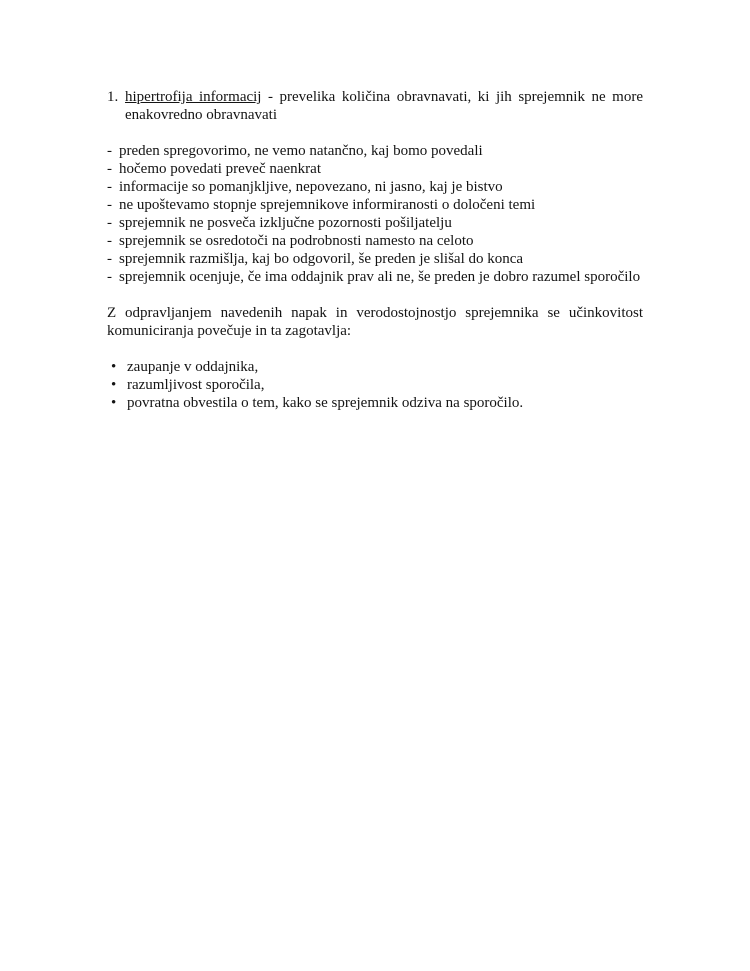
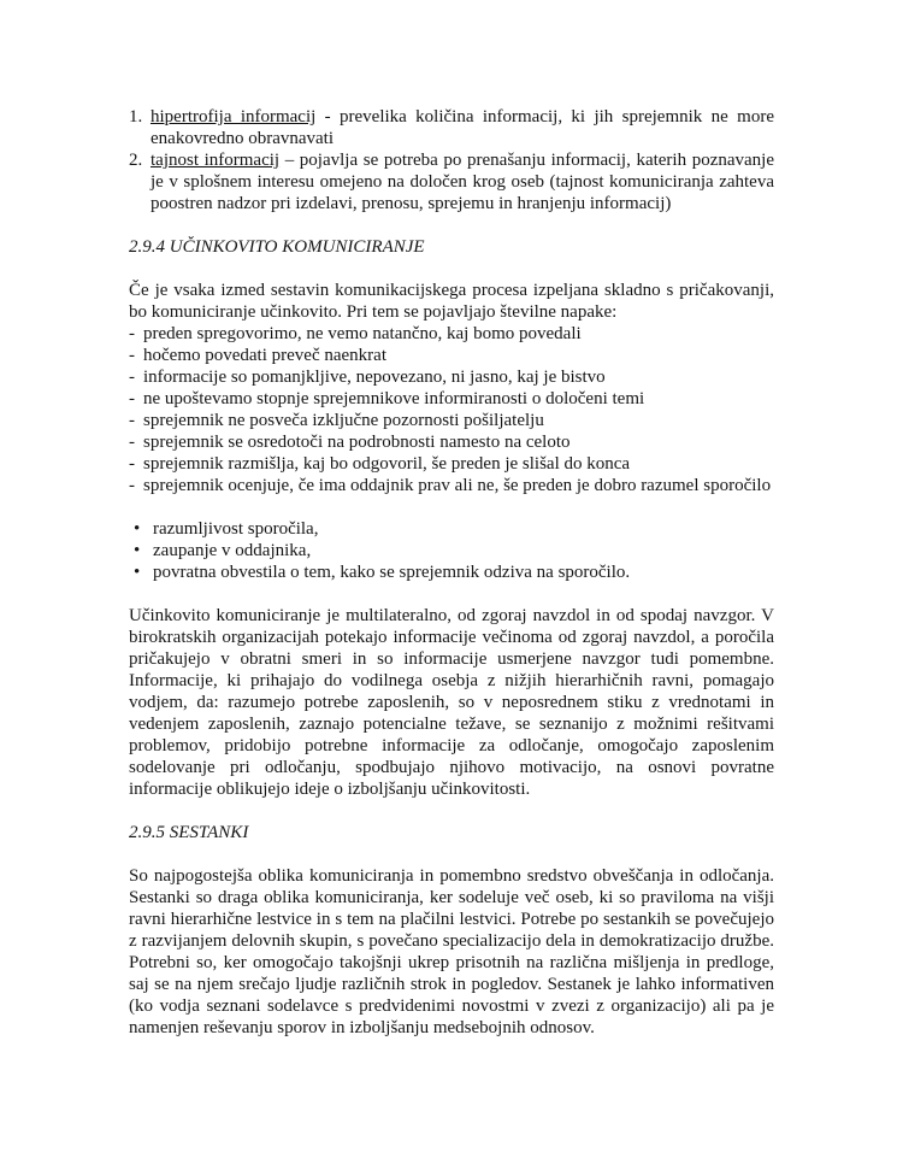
  1.
- hipertrofija informacij - prevelika količina obravnavati, ki jih sprejemnik ne more enakovredno obravnavati
+ hipertrofija informacij - prevelika količina informacij, ki jih sprejemnik ne more enakovredno obravnavati
+ 2.
+ tajnost informacij – pojavlja se potreba po prenašanju informacij, katerih poznavanje je v splošnem interesu omejeno na določen krog oseb (tajnost komuniciranja zahteva poostren nadzor pri izdelavi, prenosu, sprejemu in hranjenju informacij)
+ 2.9.4 UČINKOVITO KOMUNICIRANJE
+ Če je vsaka izmed sestavin komunikacijskega procesa izpeljana skladno s pričakovanji, bo komuniciranje učinkovito. Pri tem se pojavljajo številne napake:
  -
  preden spregovorimo, ne vemo natančno, kaj bomo povedali
  -
  hočemo povedati preveč naenkrat
  -
  informacije so pomanjkljive, nepovezano, ni jasno, kaj je bistvo
  -
  ne upoštevamo stopnje sprejemnikove informiranosti o določeni temi
  -
  sprejemnik ne posveča izključne pozornosti pošiljatelju
  -
  sprejemnik se osredotoči na podrobnosti namesto na celoto
  -
  sprejemnik razmišlja, kaj bo odgovoril, še preden je slišal do konca
  -
  sprejemnik ocenjuje, če ima oddajnik prav ali ne, še preden je dobro razumel sporočilo
- Z odpravljanjem navedenih napak in verodostojnostjo sprejemnika se učinkovitost komuniciranja povečuje in ta zagotavlja:
  •
- zaupanje v oddajnika,
+ razumljivost sporočila,
  •
- razumljivost sporočila,
+ zaupanje v oddajnika,
  •
  povratna obvestila o tem, kako se sprejemnik odziva na sporočilo.
+ Učinkovito komuniciranje je multilateralno, od zgoraj navzdol in od spodaj navzgor. V birokratskih organizacijah potekajo informacije večinoma od zgoraj navzdol, a poročila pričakujejo v obratni smeri in so informacije usmerjene navzgor tudi pomembne. Informacije, ki prihajajo do vodilnega osebja z nižjih hierarhičnih ravni, pomagajo vodjem, da: razumejo potrebe zaposlenih, so v neposrednem stiku z vrednotami in vedenjem zaposlenih, zaznajo potencialne težave, se seznanijo z možnimi rešitvami problemov, pridobijo potrebne informacije za odločanje, omogočajo zaposlenim sodelovanje pri odločanju, spodbujajo njihovo motivacijo, na osnovi povratne informacije oblikujejo ideje o izboljšanju učinkovitosti.
+ 2.9.5 SESTANKI
+ So najpogostejša oblika komuniciranja in pomembno sredstvo obveščanja in odločanja. Sestanki so draga oblika komuniciranja, ker sodeluje več oseb, ki so praviloma na višji ravni hierarhične lestvice in s tem na plačilni lestvici. Potrebe po sestankih se povečujejo z razvijanjem delovnih skupin, s povečano specializacijo dela in demokratizacijo družbe. Potrebni so, ker omogočajo takojšnji ukrep prisotnih na različna mišljenja in predloge, saj se na njem srečajo ljudje različnih strok in pogledov. Sestanek je lahko informativen (ko vodja seznani sodelavce s predvidenimi novostmi v zvezi z organizacijo) ali pa je namenjen reševanju sporov in izboljšanju medsebojnih odnosov.
